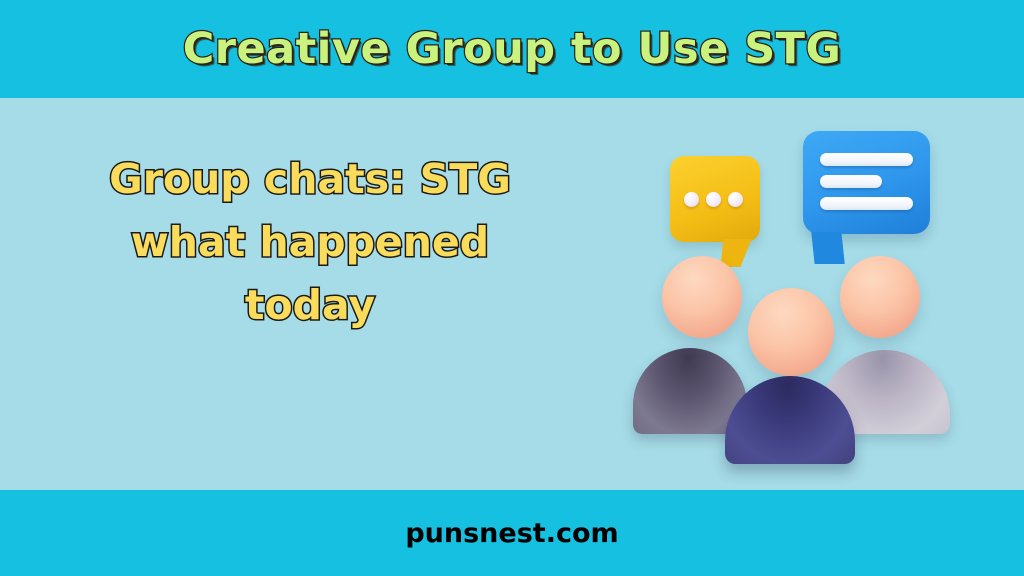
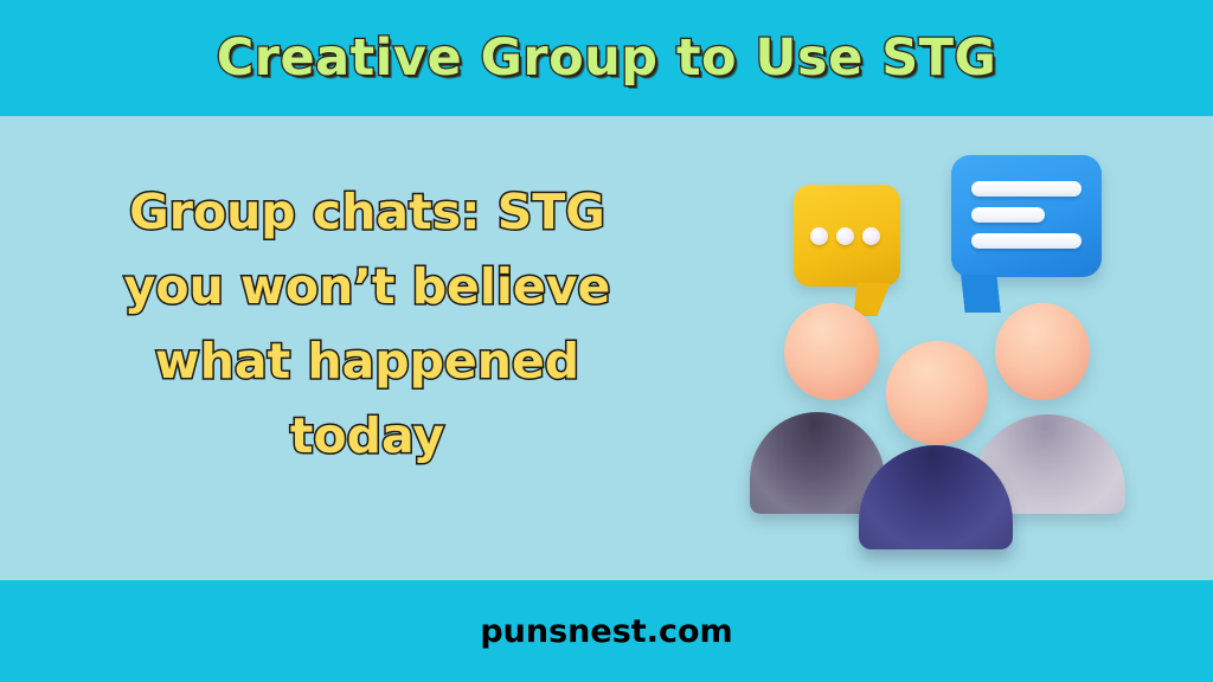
  Creative Group to Use STG
  Group chats: STG
+ you won’t believe
  what happened
  today
  punsnest.com
